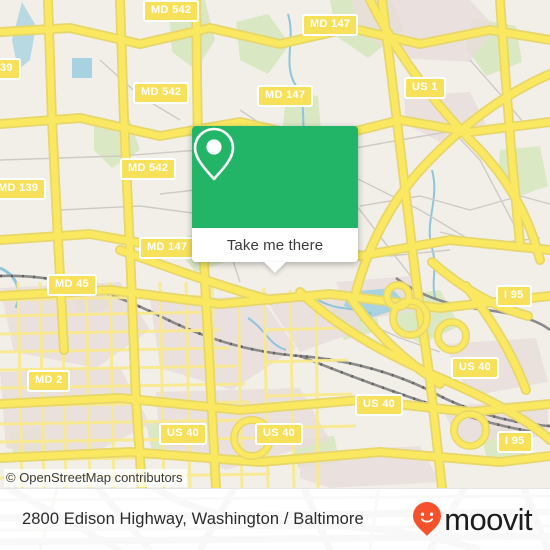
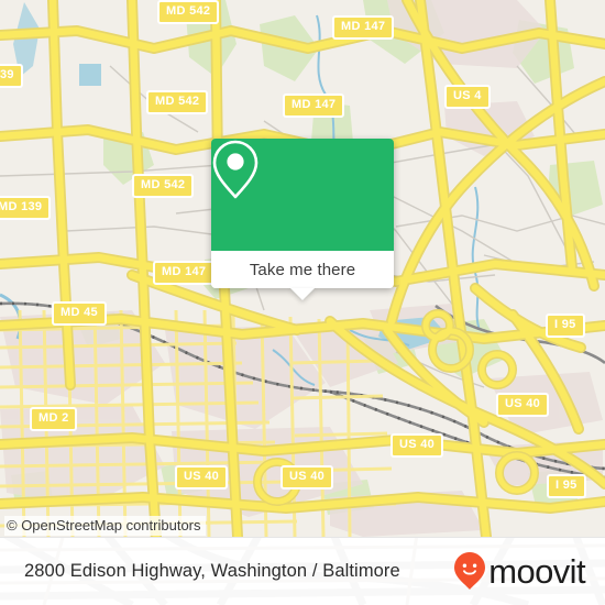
  MD 542
  MD 147
- US 1
+ US 4
  39
  MD 542
  MD 147
  MD 542
  MD 139
  MD 147
  MD 45
  I 95
  MD 2
  US 40
  US 40
  US 40
  US 40
  I 95
  © OpenStreetMap contributors
  Take me there
  2800 Edison Highway, Washington / Baltimore
  moovit
